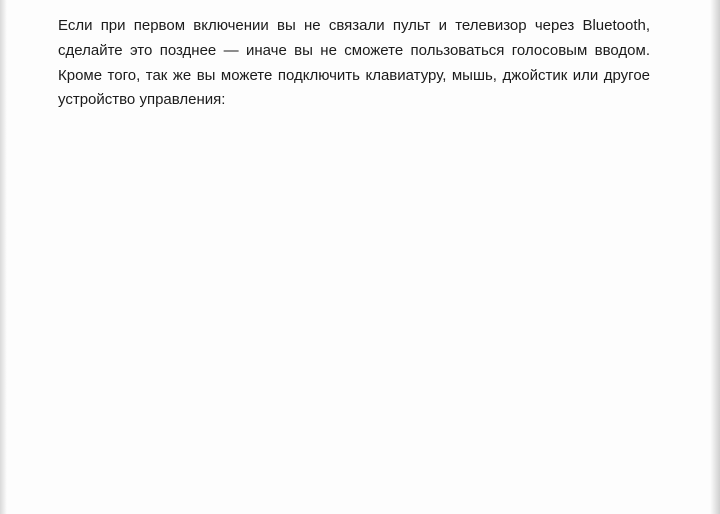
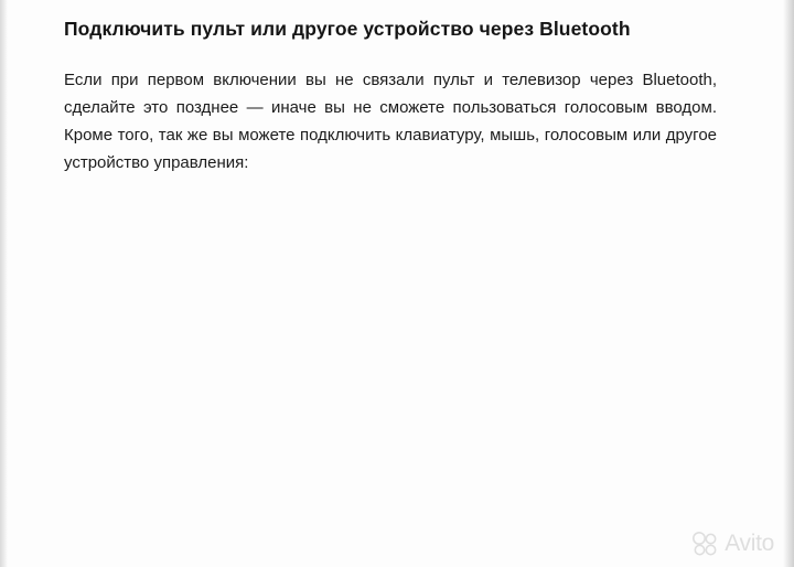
+ Подключить пульт или другое устройство через Bluetooth
- Если при первом включении вы не связали пульт и телевизор через Bluetooth, сделайте это позднее — иначе вы не сможете пользоваться голосовым вводом. Кроме того, так же вы можете подключить клавиатуру, мышь, джойстик или другое устройство управления:
+ Если при первом включении вы не связали пульт и телевизор через Bluetooth, сделайте это позднее — иначе вы не сможете пользоваться голосовым вводом. Кроме того, так же вы можете подключить клавиатуру, мышь, голосовым или другое устройство управления:
+ Avito
